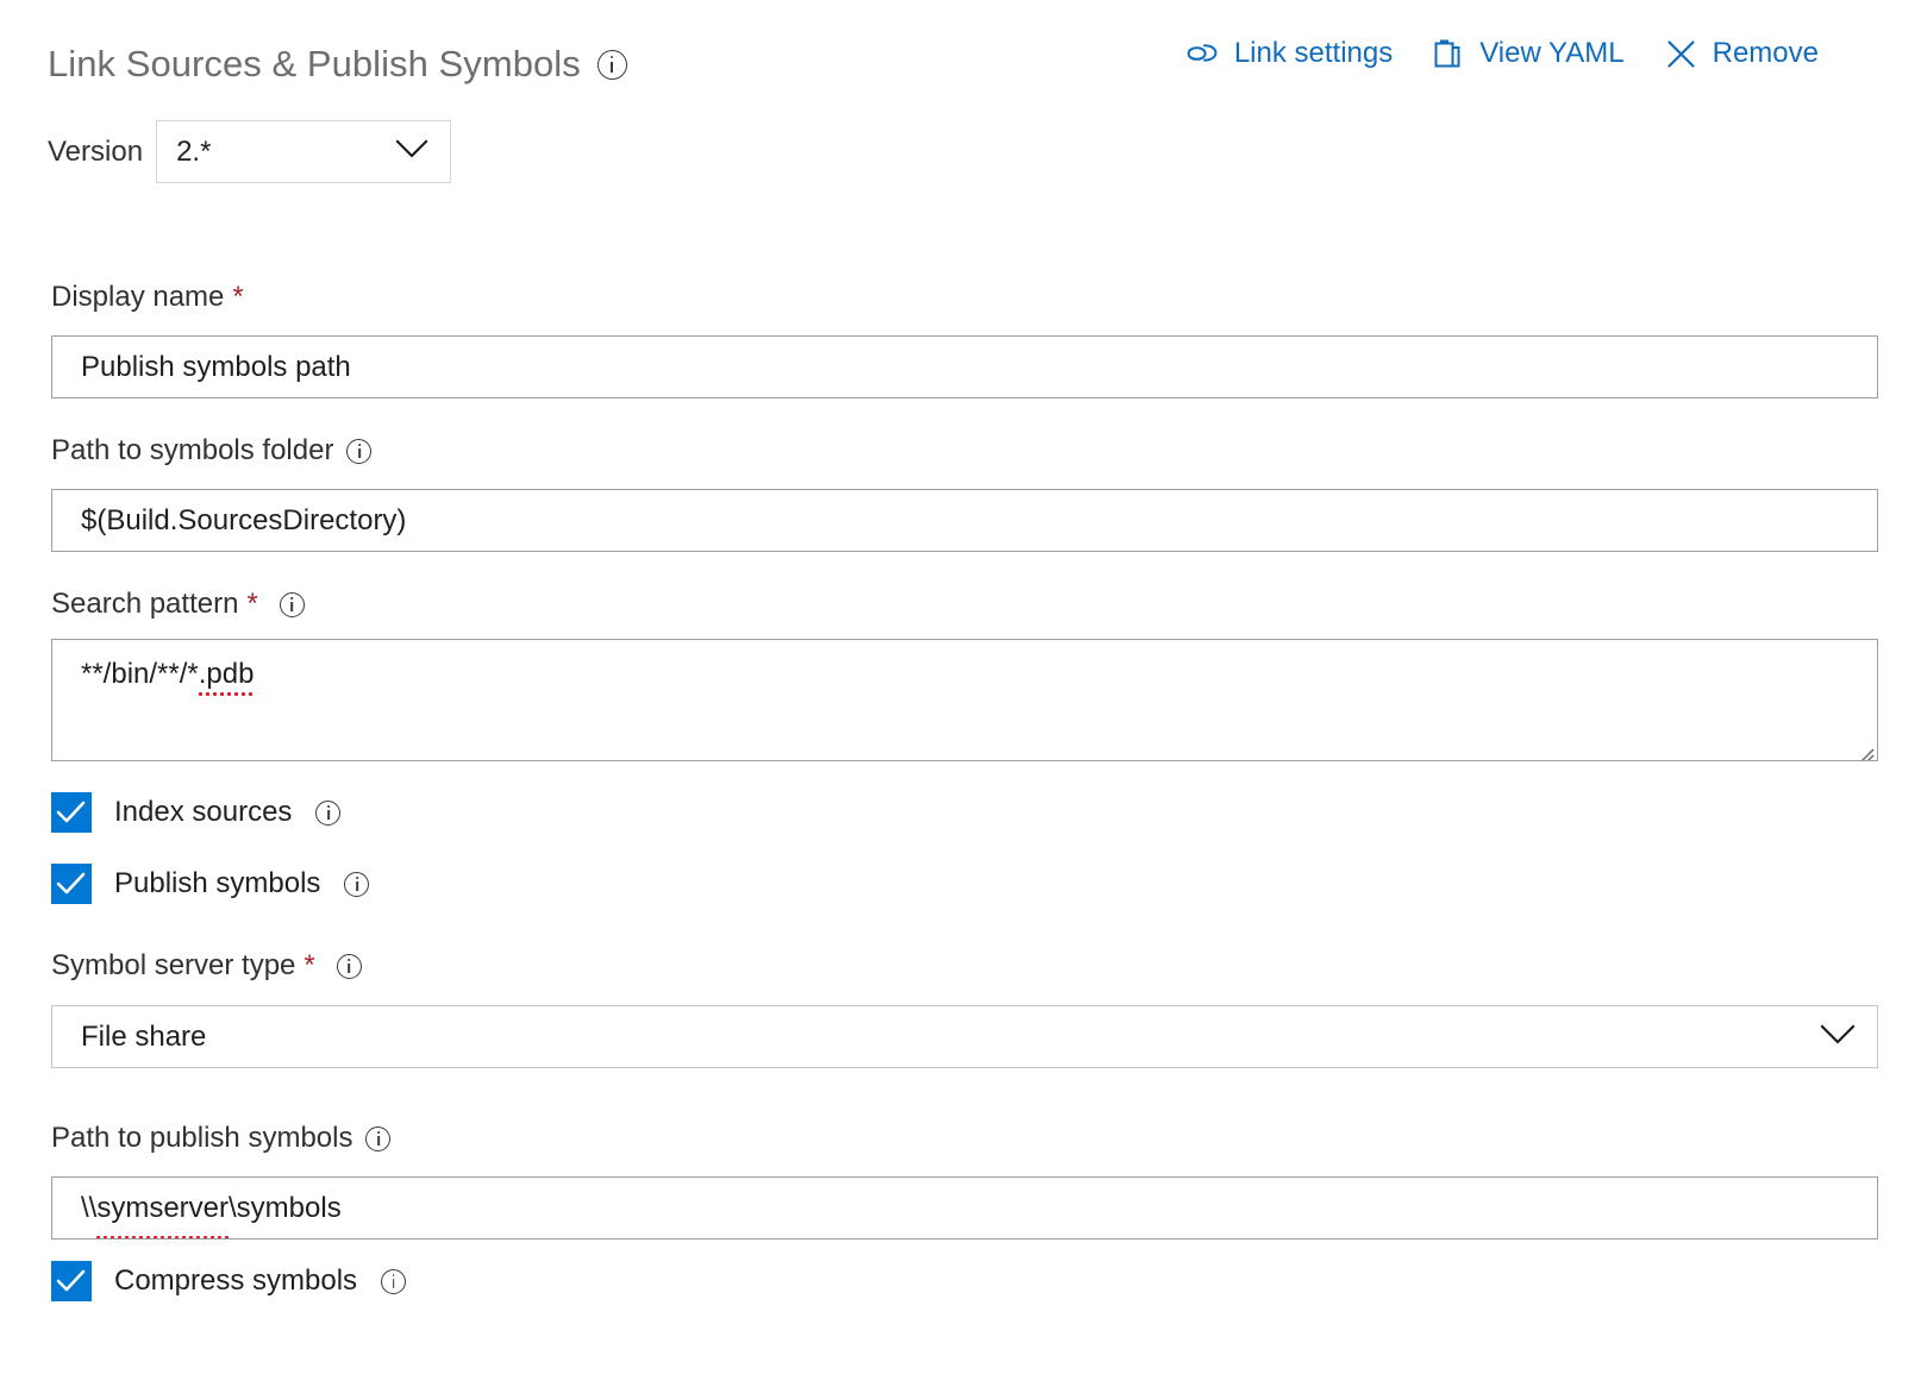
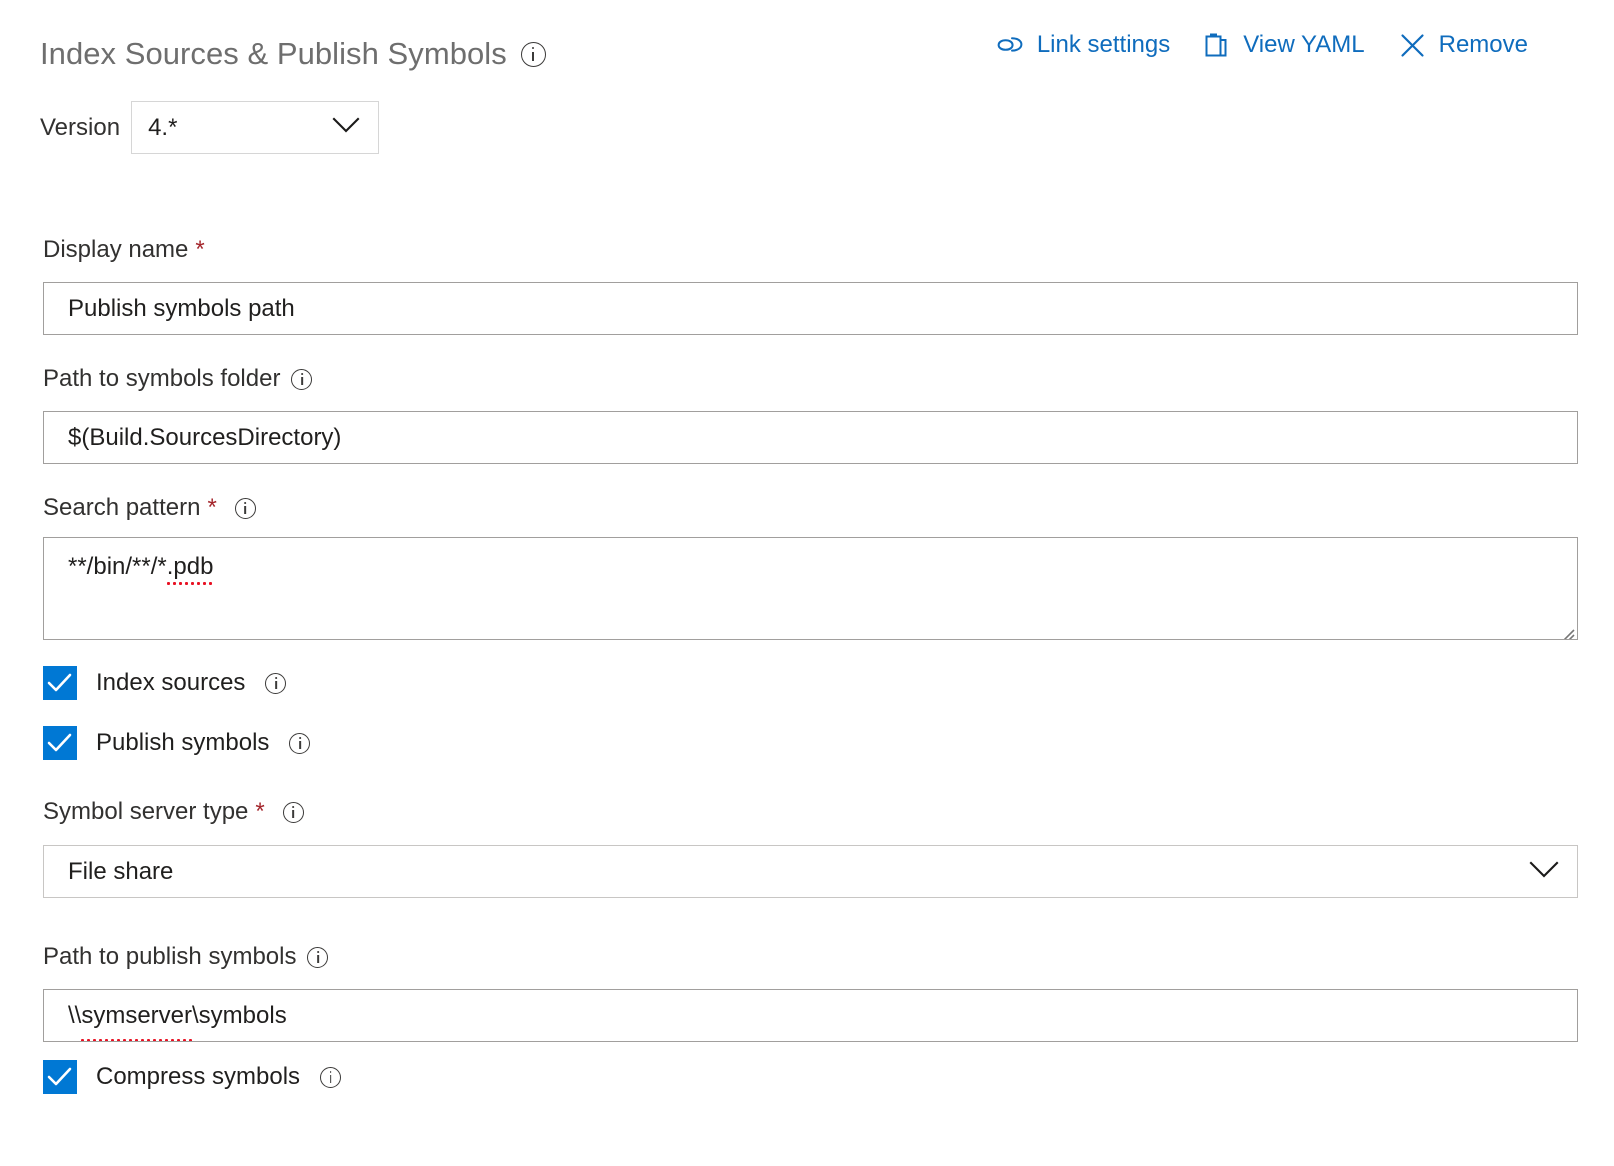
- Link Sources & Publish Symbols
+ Index Sources & Publish Symbols
  Link settings
  View YAML
  Remove
  Version
- 2.*
+ 4.*
  Display name
  *
  Publish symbols path
  Path to symbols folder
  $(Build.SourcesDirectory)
  Search pattern
  *
  **/bin/**/*.pdb
  Index sources
  Publish symbols
  Symbol server type
  *
  File share
  Path to publish symbols
  \\symserver\symbols
  Compress symbols
